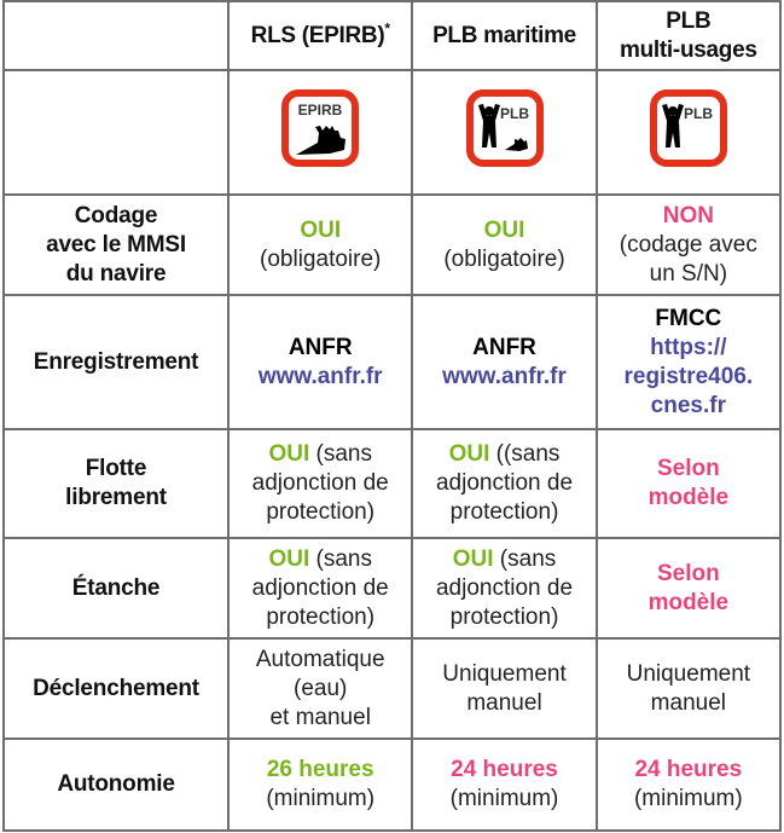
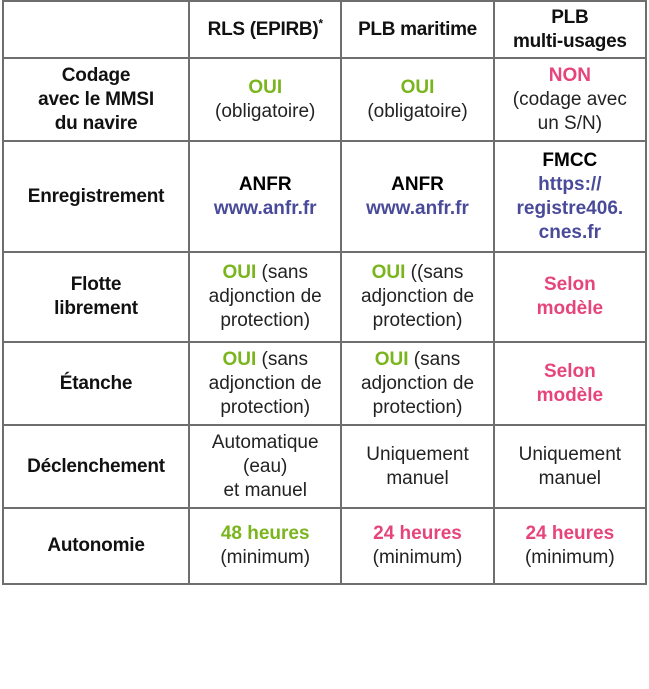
  	RLS (EPIRB)*	PLB maritime	PLB multi-usages
- 	EPIRB	PLB	PLB
  Codage avec le MMSI du navire	OUI (obligatoire)	OUI (obligatoire)	NON (codage avec un S/N)
  Enregistrement	ANFR www.anfr.fr	ANFR www.anfr.fr	FMCC https:// registre406. cnes.fr
  Flotte librement	OUI (sans adjonction de protection)	OUI ((sans adjonction de protection)	Selon modèle
  Étanche	OUI (sans adjonction de protection)	OUI (sans adjonction de protection)	Selon modèle
  Déclenchement	Automatique (eau) et manuel	Uniquement manuel	Uniquement manuel
- Autonomie	26 heures (minimum)	24 heures (minimum)	24 heures (minimum)
+ Autonomie	48 heures (minimum)	24 heures (minimum)	24 heures (minimum)
